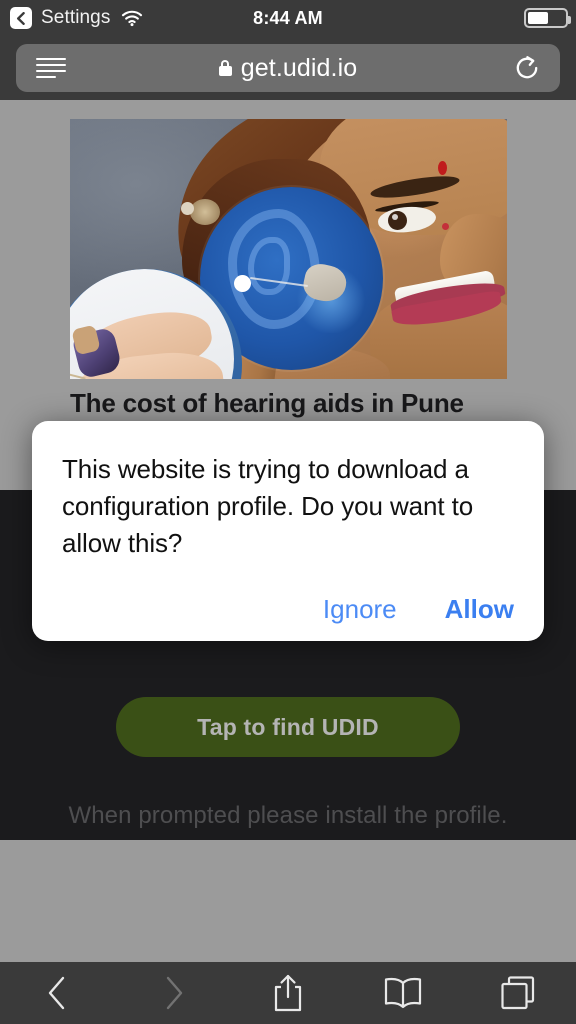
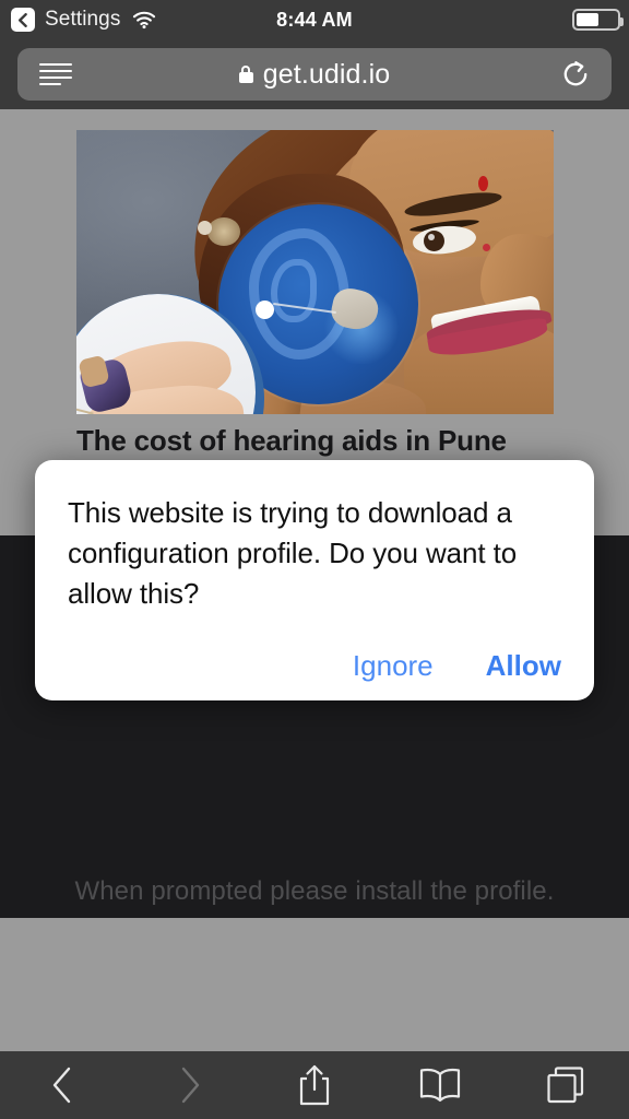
  Settings
  8:44 AM
  get.udid.io
  The cost of hearing aids in Pune
- Tap to find UDID
  When prompted please install the profile.
  This website is trying to download a configuration profile. Do you want to allow this?
  Ignore
  Allow
